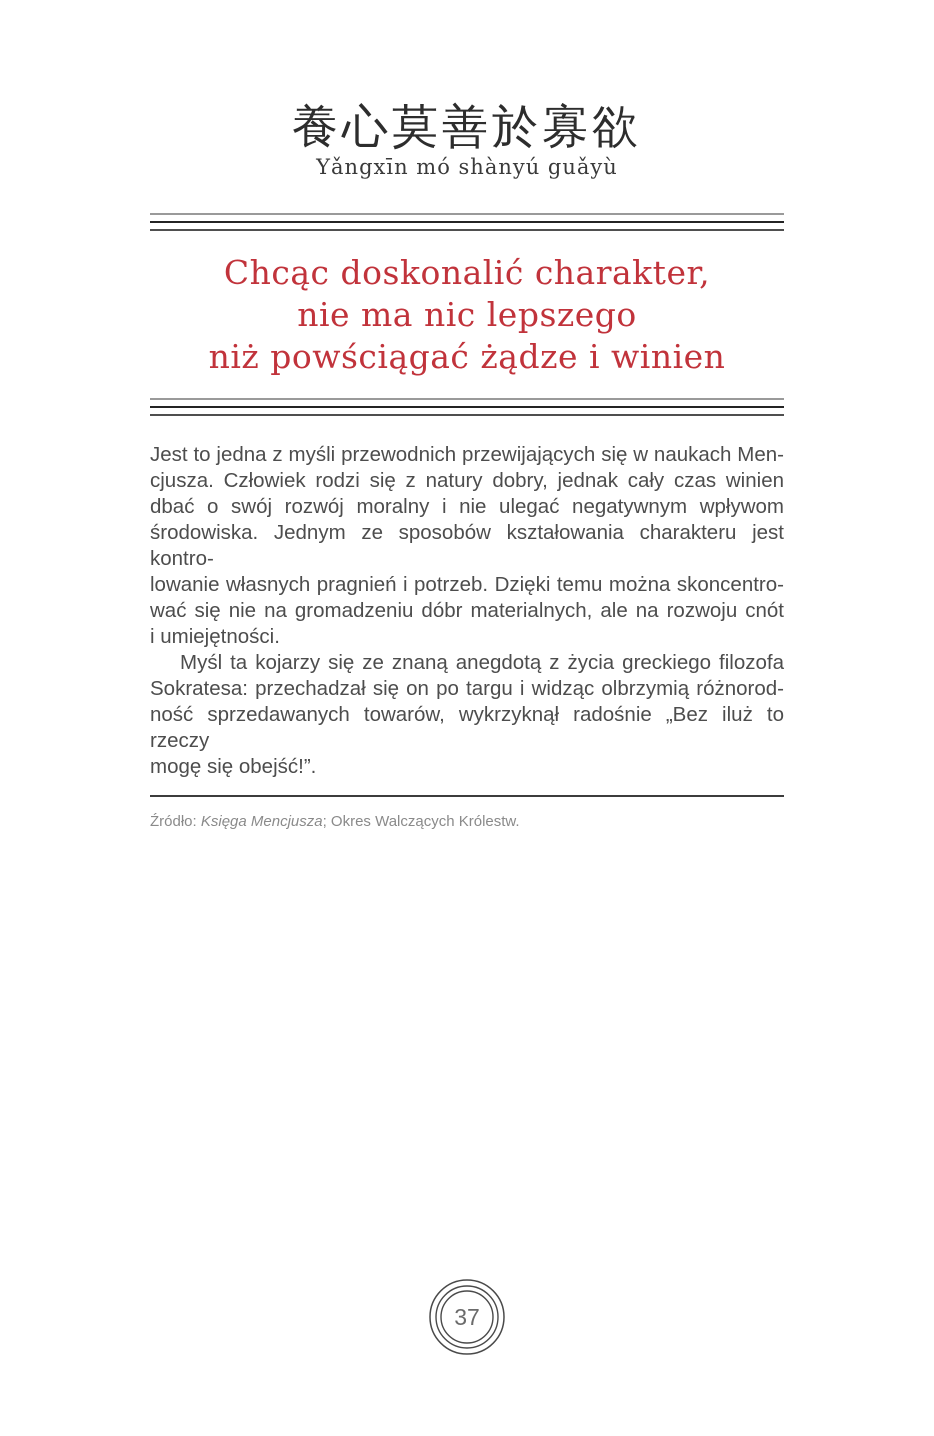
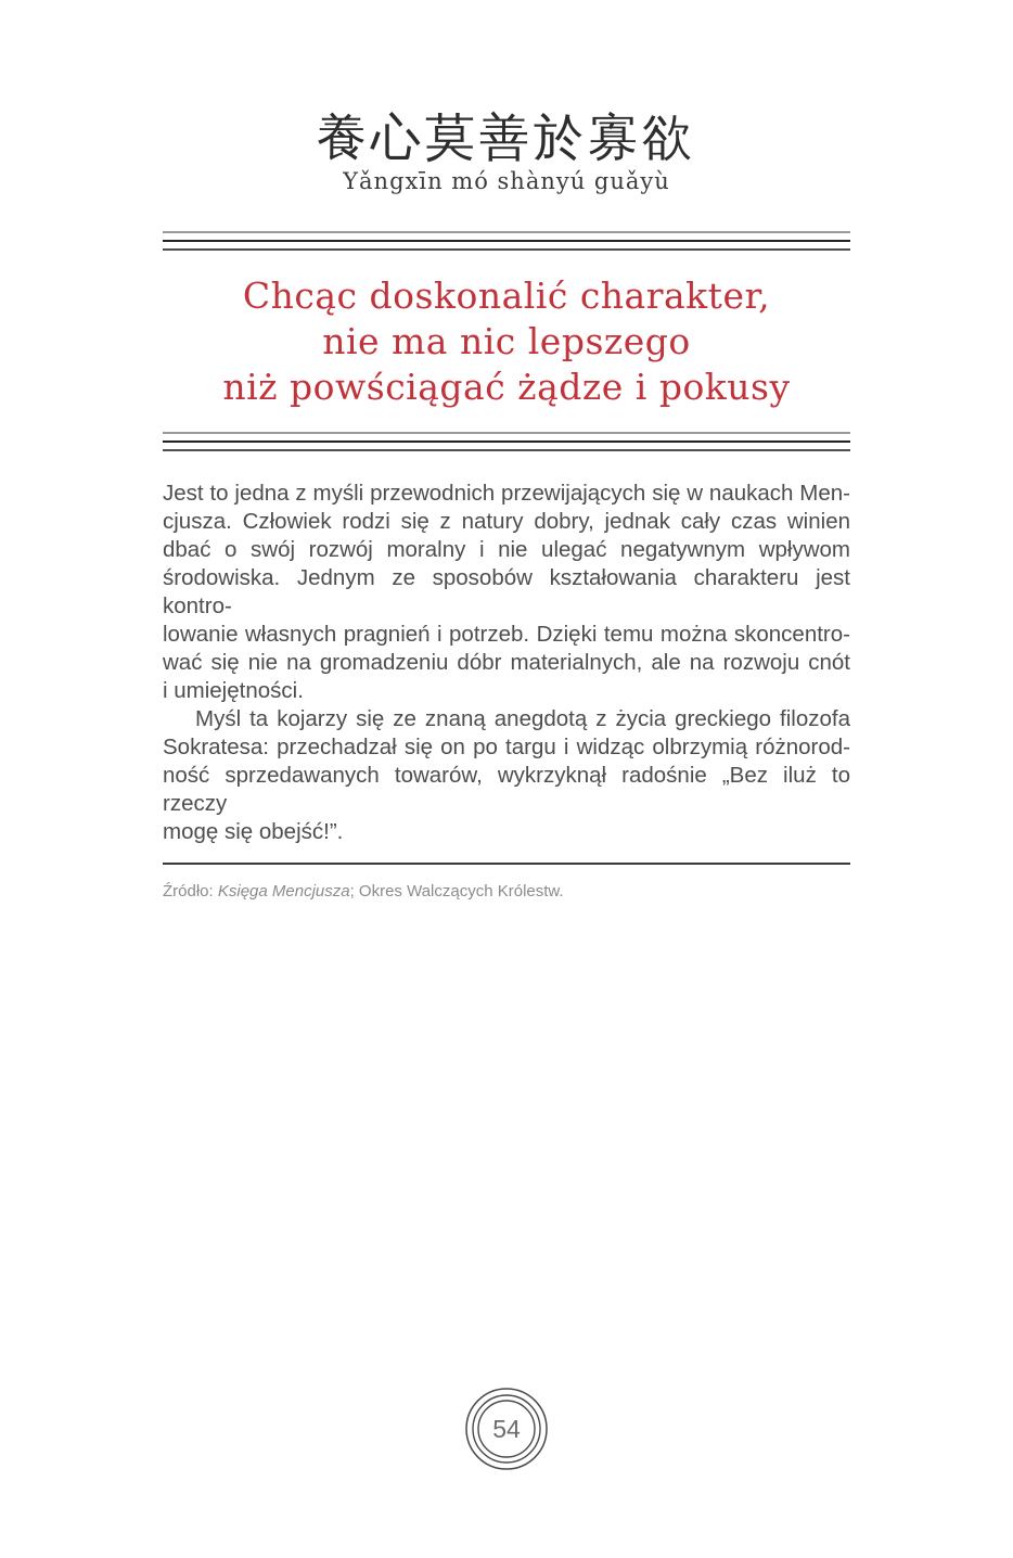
  養心莫善於寡欲
  Yǎngxīn mó shànyú guǎyù
  Chcąc doskonalić charakter,
  nie ma nic lepszego
- niż powściągać żądze i winien
+ niż powściągać żądze i pokusy
  Jest to jedna z myśli przewodnich przewijających się w naukach Men-
  cjusza. Człowiek rodzi się z natury dobry, jednak cały czas winien
  dbać o swój rozwój moralny i nie ulegać negatywnym wpływom
  środowiska. Jednym ze sposobów kształowania charakteru jest kontro-
  lowanie własnych pragnień i potrzeb. Dzięki temu można skoncentro-
  wać się nie na gromadzeniu dóbr materialnych, ale na rozwoju cnót
  i umiejętności.
  Myśl ta kojarzy się ze znaną anegdotą z życia greckiego filozofa
  Sokratesa: przechadzał się on po targu i widząc olbrzymią różnorod-
  ność sprzedawanych towarów, wykrzyknął radośnie „Bez iluż to rzeczy
  mogę się obejść!”.
  Źródło: Księga Mencjusza; Okres Walczących Królestw.
- 37
+ 54
